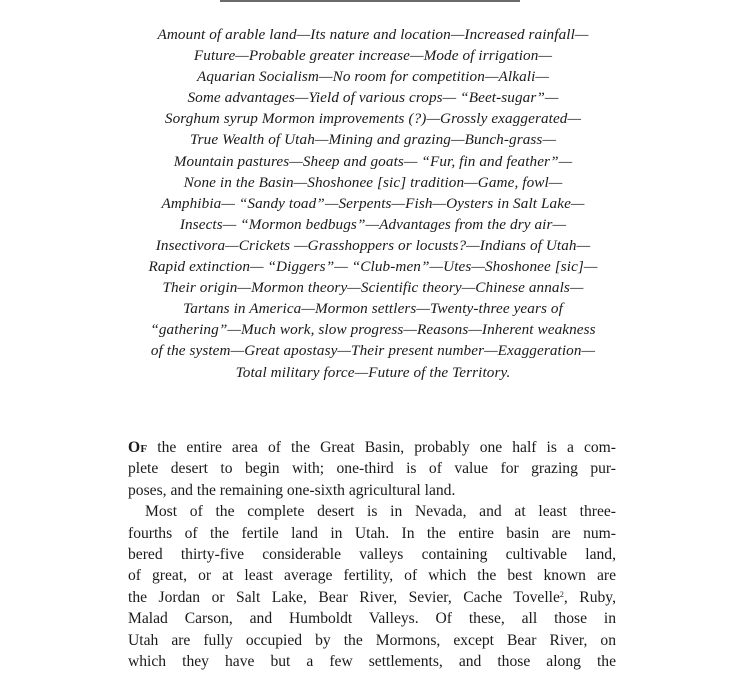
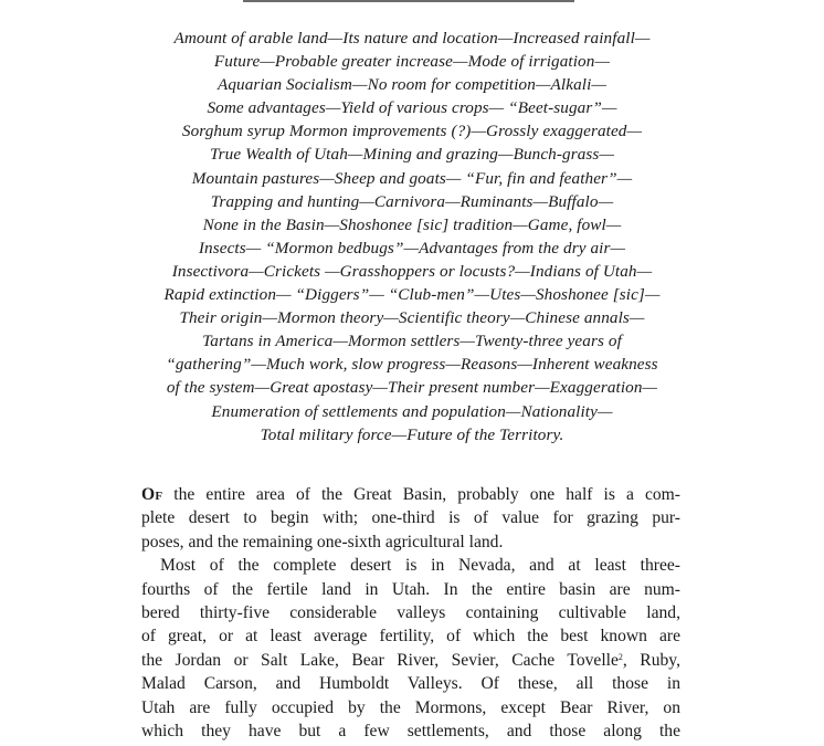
  Amount of arable land—Its nature and location—Increased rainfall—
  Future—Probable greater increase—Mode of irrigation—
  Aquarian Socialism—No room for competition—Alkali—
  Some advantages—Yield of various crops— “Beet-sugar”—
  Sorghum syrup Mormon improvements (?)—Grossly exaggerated—
  True Wealth of Utah—Mining and grazing—Bunch-grass—
  Mountain pastures—Sheep and goats— “Fur, fin and feather”—
+ Trapping and hunting—Carnivora—Ruminants—Buffalo—
  None in the Basin—Shoshonee [sic] tradition—Game, fowl—
- Amphibia— “Sandy toad”—Serpents—Fish—Oysters in Salt Lake—
  Insects— “Mormon bedbugs”—Advantages from the dry air—
  Insectivora—Crickets —Grasshoppers or locusts?—Indians of Utah—
  Rapid extinction— “Diggers”— “Club-men”—Utes—Shoshonee [sic]—
  Their origin—Mormon theory—Scientific theory—Chinese annals—
  Tartans in America—Mormon settlers—Twenty-three years of
  “gathering”—Much work, slow progress—Reasons—Inherent weakness
  of the system—Great apostasy—Their present number—Exaggeration—
+ Enumeration of settlements and population—Nationality—
  Total military force—Future of the Territory.
  Of the entire area of the Great Basin, probably one half is a com-
  plete desert to begin with; one-third is of value for grazing pur-
  poses, and the remaining one-sixth agricultural land.
  Most of the complete desert is in Nevada, and at least three-
  fourths of the fertile land in Utah. In the entire basin are num-
  bered thirty-five considerable valleys containing cultivable land,
  of great, or at least average fertility, of which the best known are
  the Jordan or Salt Lake, Bear River, Sevier, Cache Tovelle2, Ruby,
  Malad Carson, and Humboldt Valleys. Of these, all those in
  Utah are fully occupied by the Mormons, except Bear River, on
  which they have but a few settlements, and those along the
